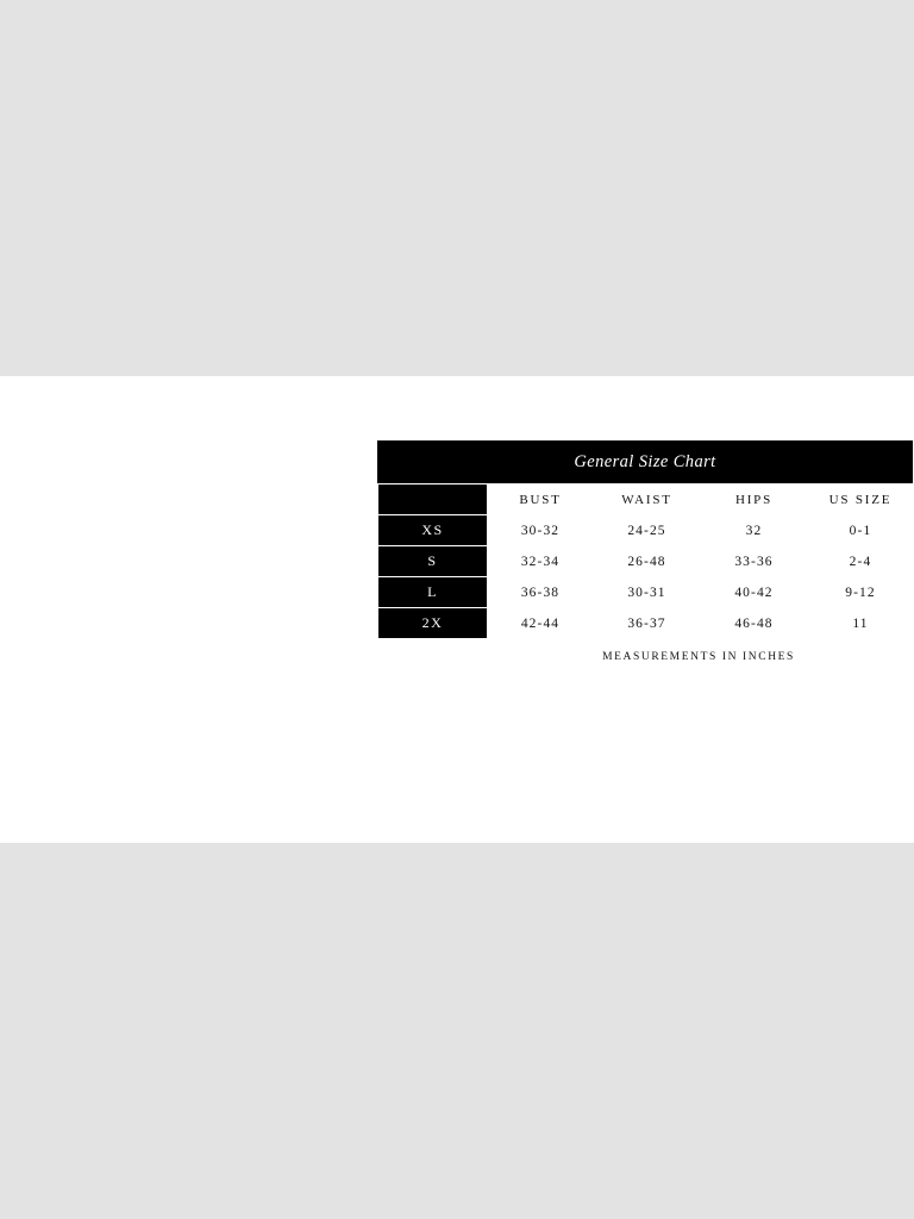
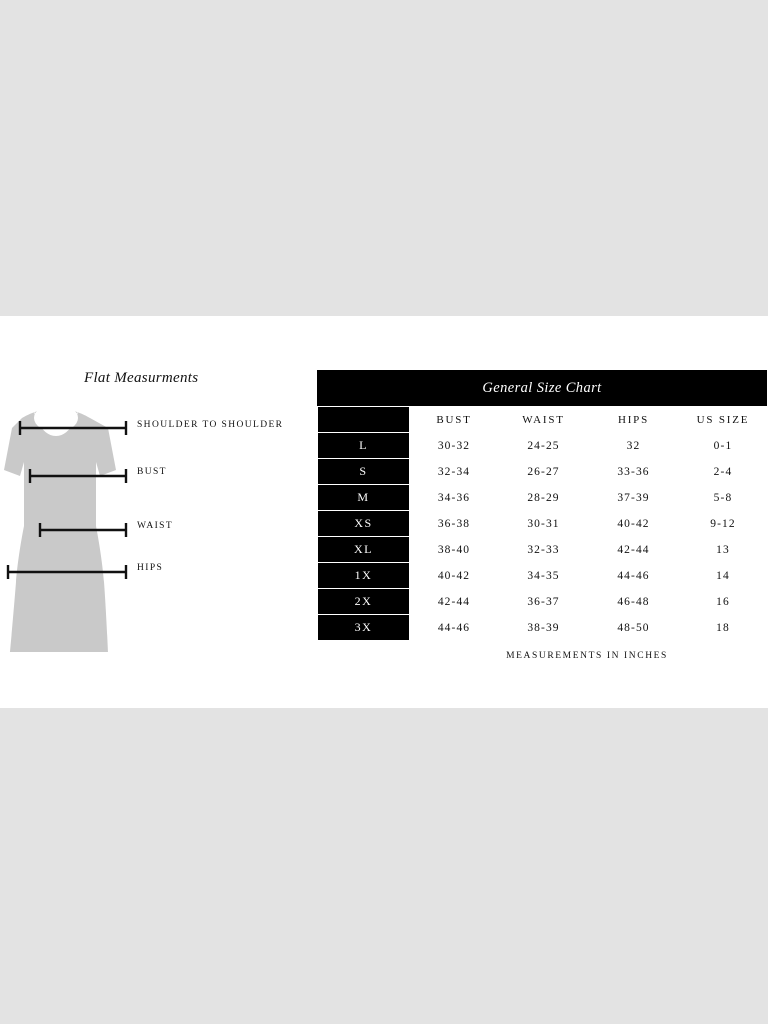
+ Flat Measurments
+ SHOULDER TO SHOULDER
+ BUST
+ WAIST
+ HIPS
  General Size Chart
  	BUST	WAIST	HIPS	US SIZE
- XS	30-32	24-25	32	0-1
+ L	30-32	24-25	32	0-1
- S	32-34	26-48	33-36	2-4
+ S	32-34	26-27	33-36	2-4
+ M	34-36	28-29	37-39	5-8
- L	36-38	30-31	40-42	9-12
+ XS	36-38	30-31	40-42	9-12
+ XL	38-40	32-33	42-44	13
+ 1X	40-42	34-35	44-46	14
- 2X	42-44	36-37	46-48	11
+ 2X	42-44	36-37	46-48	16
+ 3X	44-46	38-39	48-50	18
  MEASUREMENTS IN INCHES
